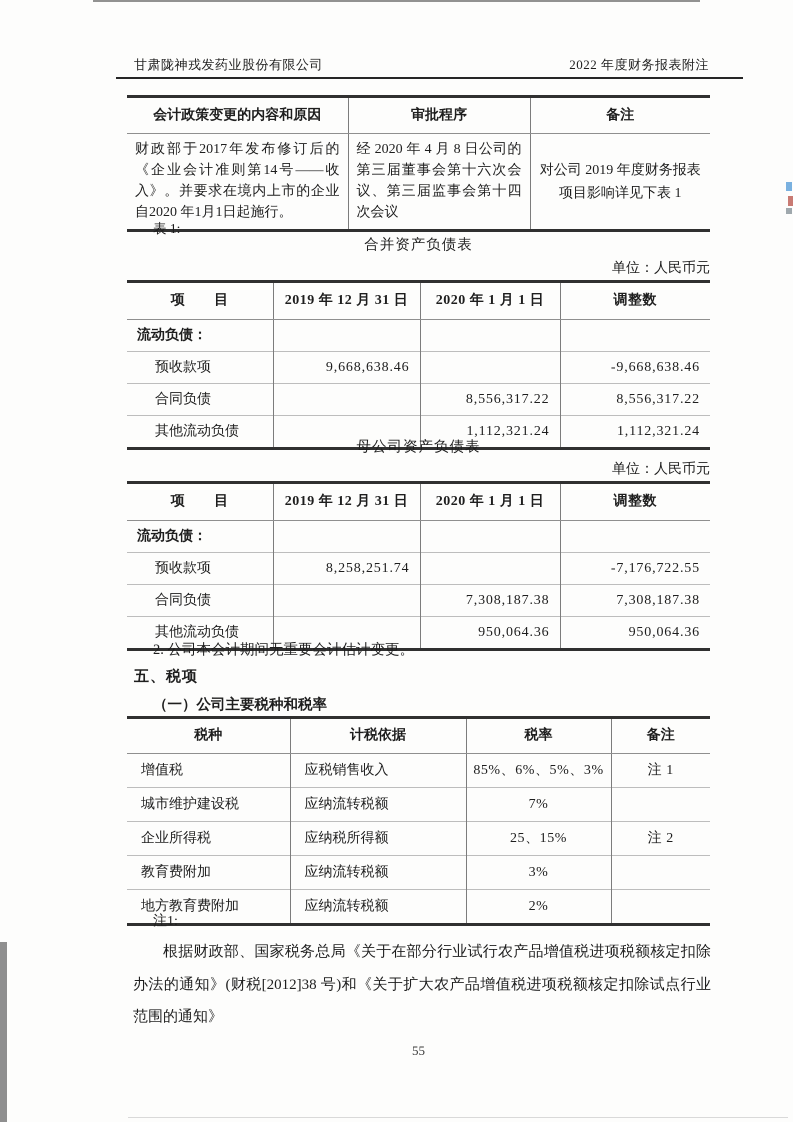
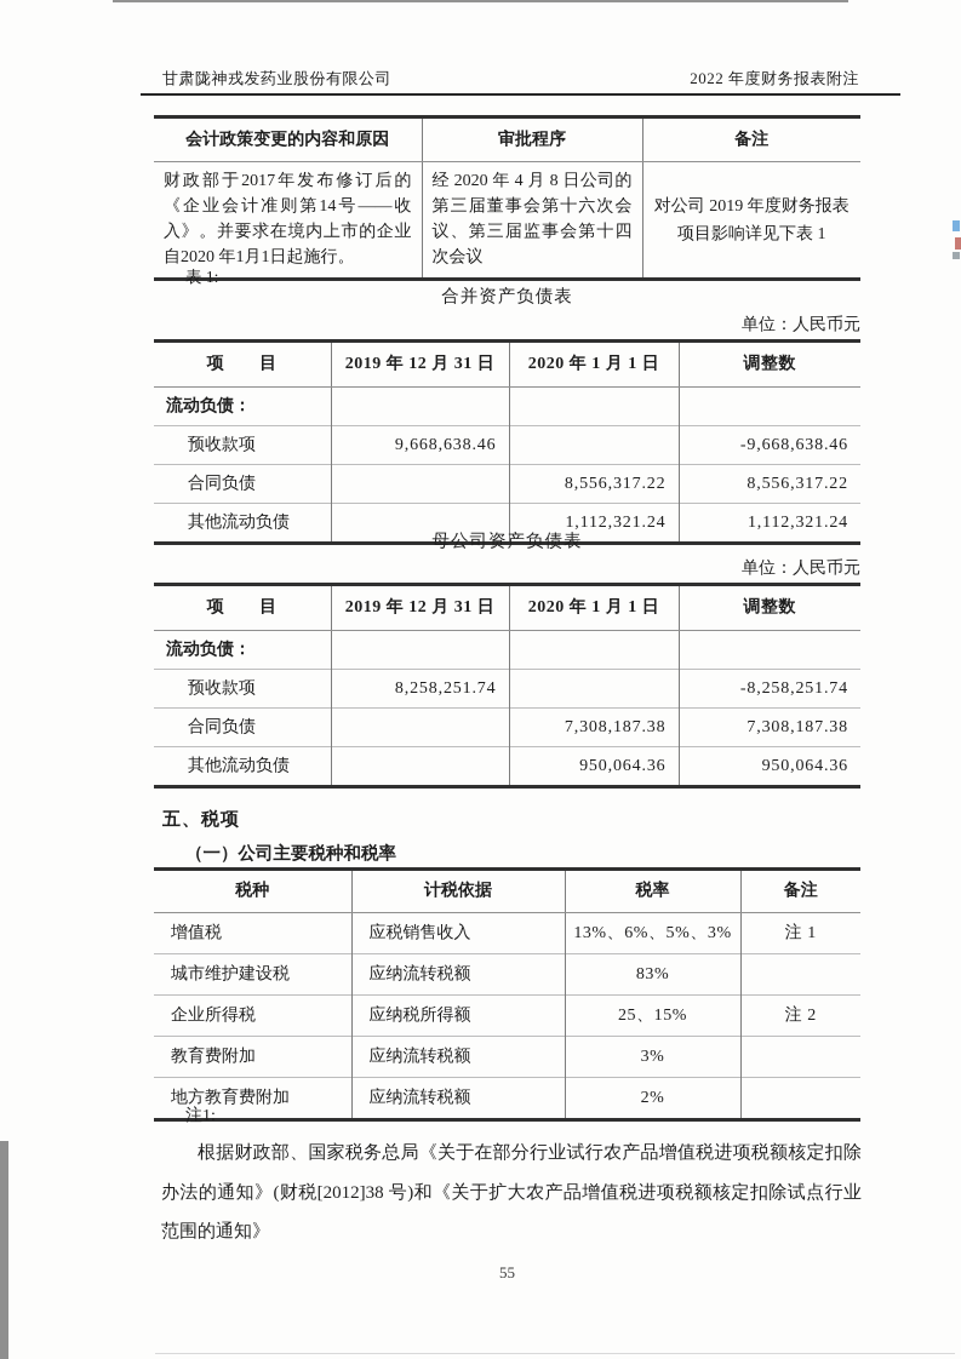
  甘肃陇神戎发药业股份有限公司
  2022 年度财务报表附注
  会计政策变更的内容和原因	审批程序	备注
  财政部于2017年发布修订后的《企业会计准则第14号——收入》。并要求在境内上市的企业自2020 年1月1日起施行。	经 2020 年 4 月 8 日公司的第三届董事会第十六次会议、第三届监事会第十四次会议	对公司 2019 年度财务报表项目影响详见下表 1
  表 1:
  合并资产负债表
  单位：人民币元
  项 目	2019 年 12 月 31 日	2020 年 1 月 1 日	调整数
  流动负债：
  预收款项	9,668,638.46		-9,668,638.46
  合同负债		8,556,317.22	8,556,317.22
  其他流动负债		1,112,321.24	1,112,321.24
  母公司资产负债表
  单位：人民币元
  项 目	2019 年 12 月 31 日	2020 年 1 月 1 日	调整数
  流动负债：
- 预收款项	8,258,251.74		-7,176,722.55
+ 预收款项	8,258,251.74		-8,258,251.74
  合同负债		7,308,187.38	7,308,187.38
  其他流动负债		950,064.36	950,064.36
- 2. 公司本会计期间无重要会计估计变更。
  五、税项
  （一）公司主要税种和税率
  税种	计税依据	税率	备注
- 增值税	应税销售收入	85%、6%、5%、3%	注 1
+ 增值税	应税销售收入	13%、6%、5%、3%	注 1
- 城市维护建设税	应纳流转税额	7%
+ 城市维护建设税	应纳流转税额	83%
  企业所得税	应纳税所得额	25、15%	注 2
  教育费附加	应纳流转税额	3%
  地方教育费附加	应纳流转税额	2%
  注1:
  根据财政部、国家税务总局《关于在部分行业试行农产品增值税进项税额核定扣除办法的通知》(财税[2012]38 号)和《关于扩大农产品增值税进项税额核定扣除试点行业范围的通知》
  55
